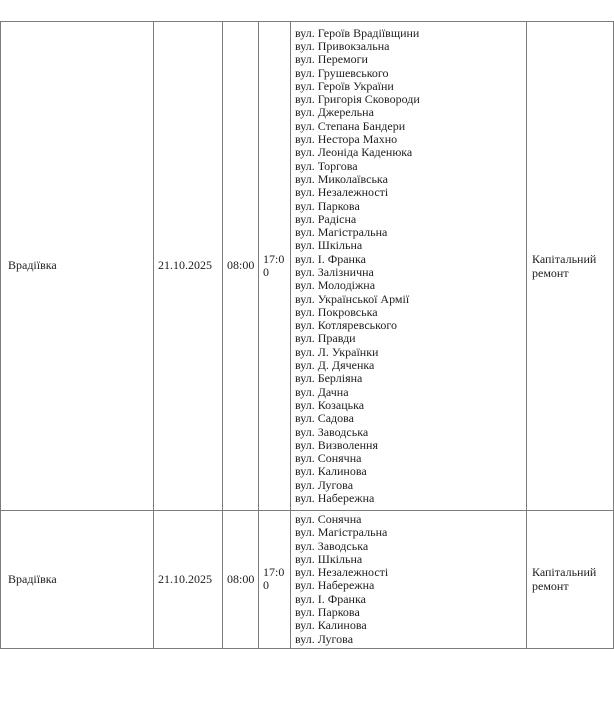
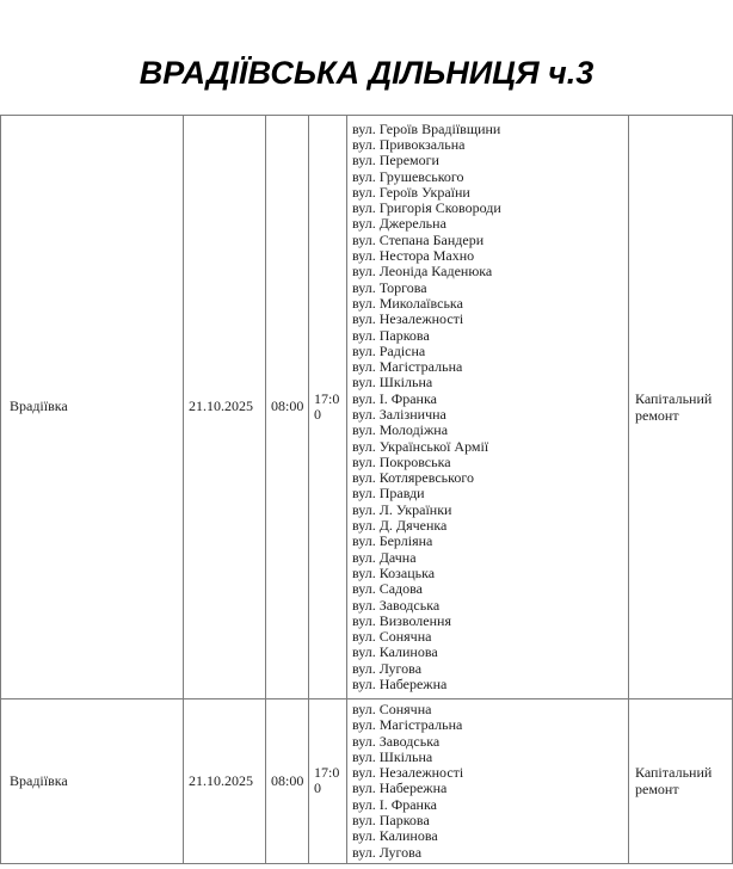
+ ВРАДІЇВСЬКА ДІЛЬНИЦЯ ч.3
  Врадіївка	21.10.2025	08:00	17:00	вул. Героїв Врадіївщинивул. Привокзальнавул. Перемогивул. Грушевськоговул. Героїв Українивул. Григорія Сковородивул. Джерельнавул. Степана Бандеривул. Нестора Махновул. Леоніда Каденюкавул. Торговавул. Миколаївськавул. Незалежностівул. Парковавул. Радіснавул. Магістральнавул. Шкільнавул. І. Франкавул. Залізничнавул. Молодіжнавул. Української Арміївул. Покровськавул. Котляревськоговул. Правдивул. Л. Українкивул. Д. Дяченкавул. Берліянавул. Дачнавул. Козацькавул. Садовавул. Заводськавул. Визволеннявул. Сонячнавул. Калиновавул. Луговавул. Набережна	Капітальний ремонт
  Врадіївка	21.10.2025	08:00	17:00	вул. Сонячнавул. Магістральнавул. Заводськавул. Шкільнавул. Незалежностівул. Набережнавул. І. Франкавул. Парковавул. Калиновавул. Лугова	Капітальний ремонт
